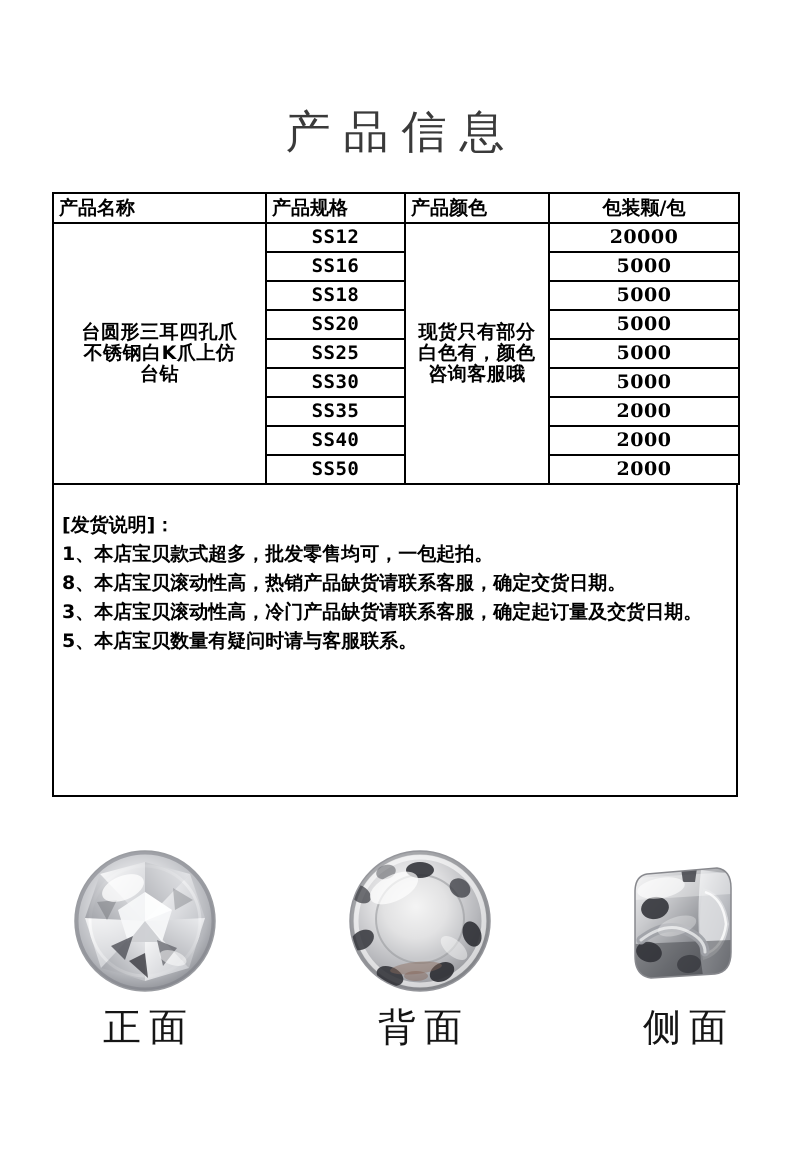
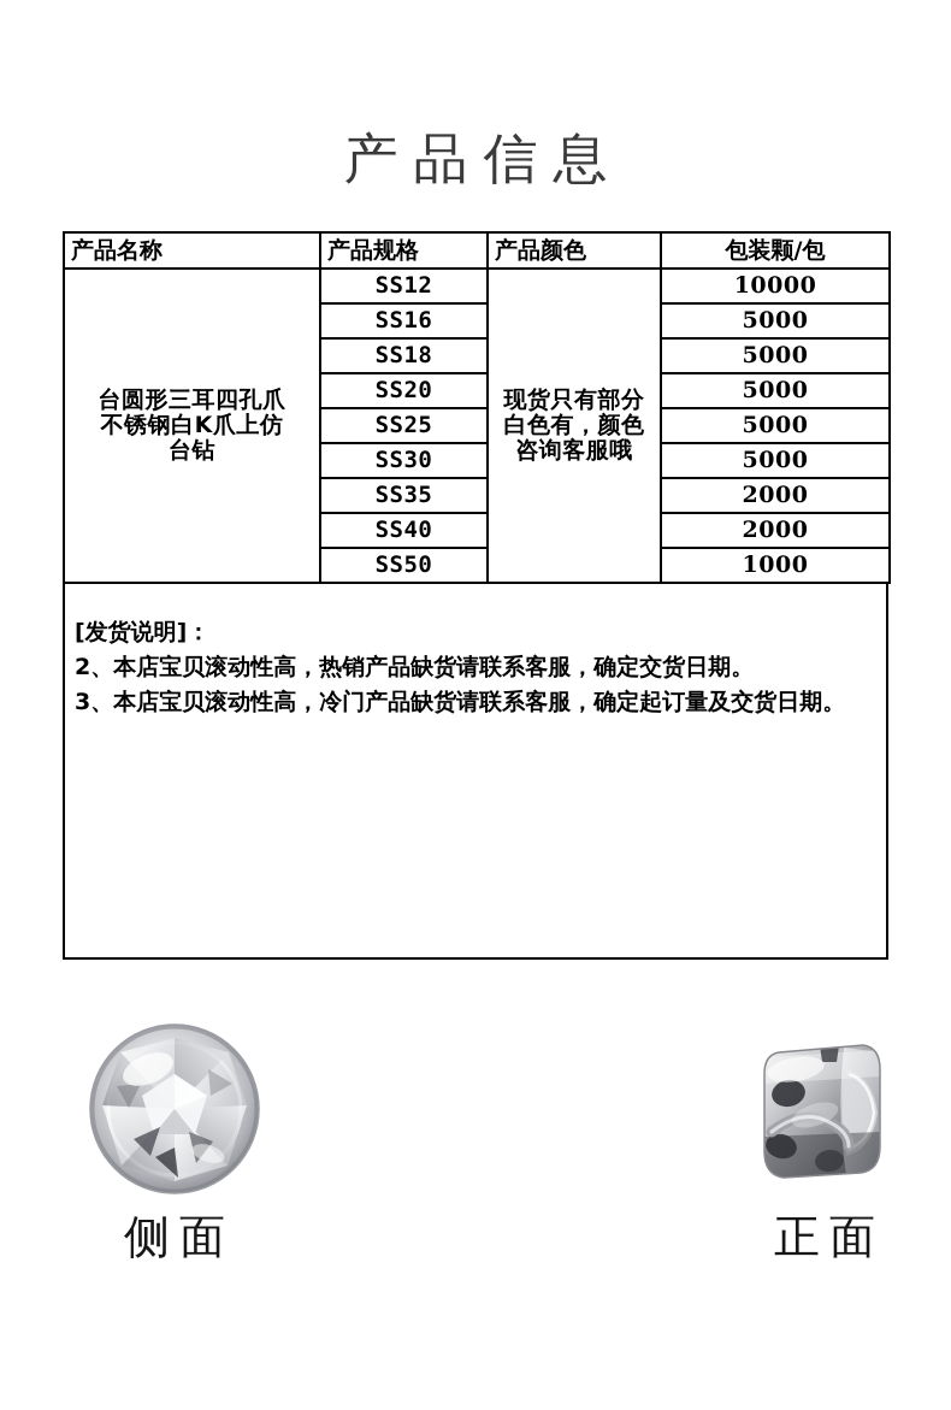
  产品信息
  产品名称	产品规格	产品颜色	包装颗/包
- 台圆形三耳四孔爪 不锈钢白K爪上仿 台钻	SS12	现货只有部分白色有，颜色咨询客服哦	20000
+ 台圆形三耳四孔爪 不锈钢白K爪上仿 台钻	SS12	现货只有部分白色有，颜色咨询客服哦	10000
  SS16	5000
  SS18	5000
  SS20	5000
  SS25	5000
  SS30	5000
  SS35	2000
  SS40	2000
- SS50	2000
+ SS50	1000
  [发货说明]：
- 1、本店宝贝款式超多，批发零售均可，一包起拍。
- 8、本店宝贝滚动性高，热销产品缺货请联系客服，确定交货日期。
+ 2、本店宝贝滚动性高，热销产品缺货请联系客服，确定交货日期。
  3、本店宝贝滚动性高，冷门产品缺货请联系客服，确定起订量及交货日期。
- 5、本店宝贝数量有疑问时请与客服联系。
- 正面
+ 侧面
- 背面
- 侧面
+ 正面
